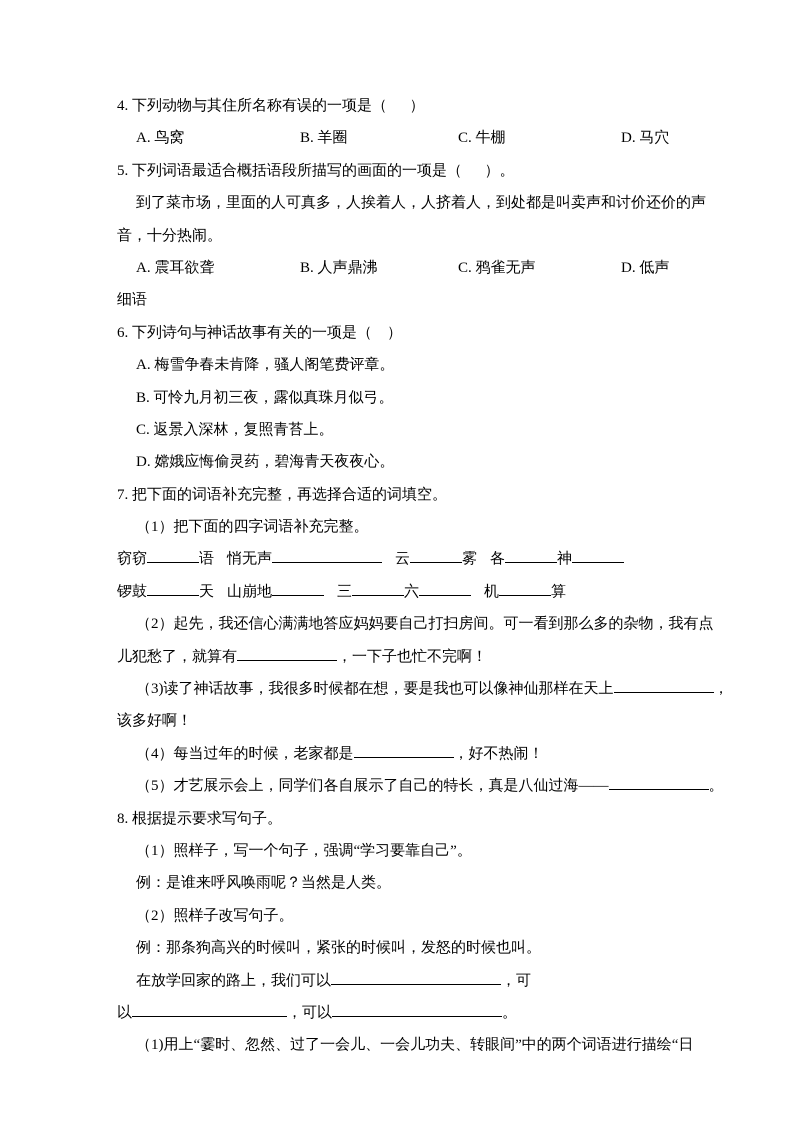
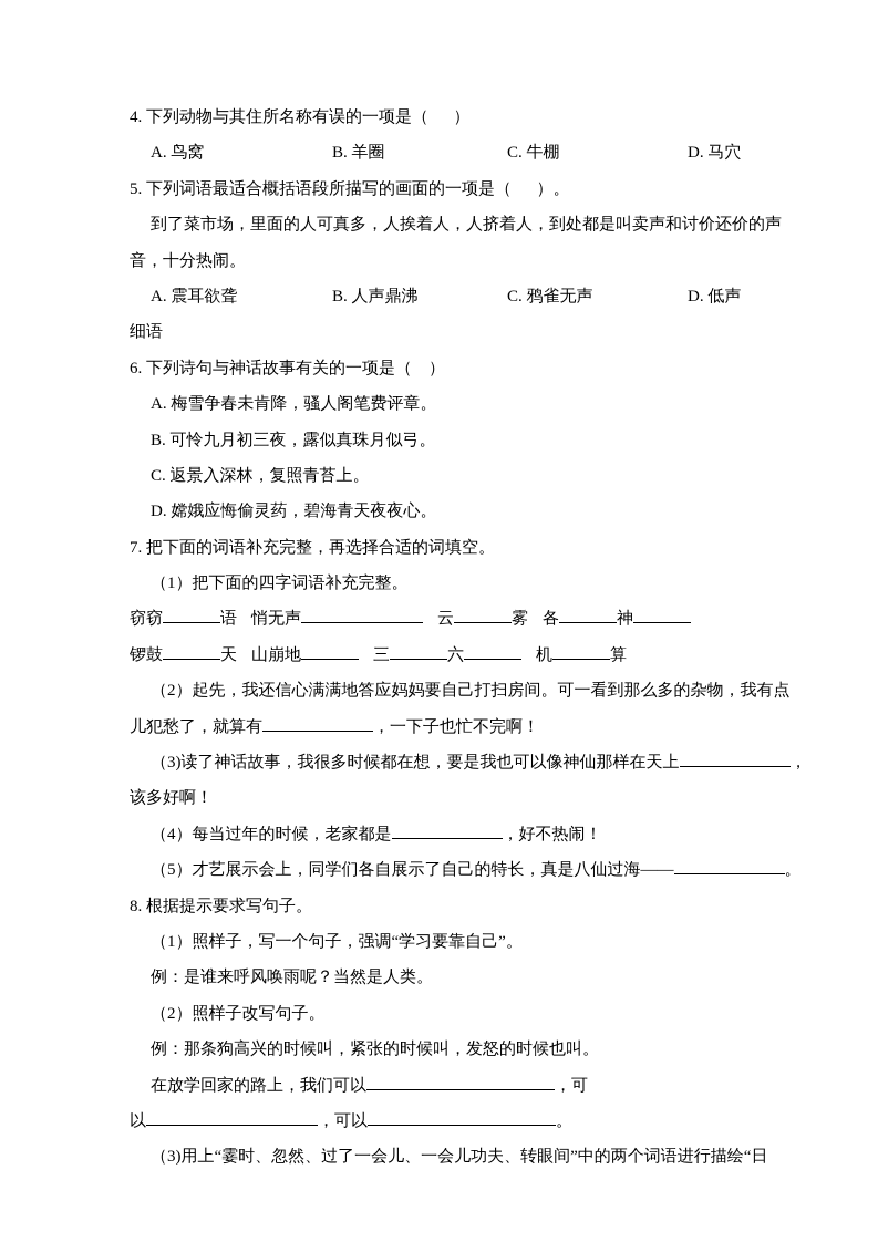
  4. 下列动物与其住所名称有误的一项是（ ）
  A. 鸟窝 B. 羊圈 C. 牛棚 D. 马穴
  5. 下列词语最适合概括语段所描写的画面的一项是（ ）。
  到了菜市场，里面的人可真多，人挨着人，人挤着人，到处都是叫卖声和讨价还价的声
  音，十分热闹。
  A. 震耳欲聋 B. 人声鼎沸 C. 鸦雀无声 D. 低声
  细语
  6. 下列诗句与神话故事有关的一项是（ ）
  A. 梅雪争春未肯降，骚人阁笔费评章。
  B. 可怜九月初三夜，露似真珠月似弓。
  C. 返景入深林，复照青苔上。
  D. 嫦娥应悔偷灵药，碧海青天夜夜心。
  7. 把下面的词语补充完整，再选择合适的词填空。
  （1）把下面的四字词语补充完整。
  窃窃 语 悄无声 云 雾 各 神
  锣鼓 天 山崩地 三 六 机 算
  （2）起先，我还信心满满地答应妈妈要自己打扫房间。可一看到那么多的杂物，我有点
  儿犯愁了，就算有 ，一下子也忙不完啊！
  （3)读了神话故事，我很多时候都在想，要是我也可以像神仙那样在天上 ，
  该多好啊！
  （4）每当过年的时候，老家都是 ，好不热闹！
  （5）才艺展示会上，同学们各自展示了自己的特长，真是八仙过海—— 。
  8. 根据提示要求写句子。
  （1）照样子，写一个句子，强调“学习要靠自己”。
  例：是谁来呼风唤雨呢？当然是人类。
  （2）照样子改写句子。
  例：那条狗高兴的时候叫，紧张的时候叫，发怒的时候也叫。
  在放学回家的路上，我们可以 ，可
  以 ，可以 。
- （1)用上“霎时、忽然、过了一会儿、一会儿功夫、转眼间”中的两个词语进行描绘“日
+ （3)用上“霎时、忽然、过了一会儿、一会儿功夫、转眼间”中的两个词语进行描绘“日
